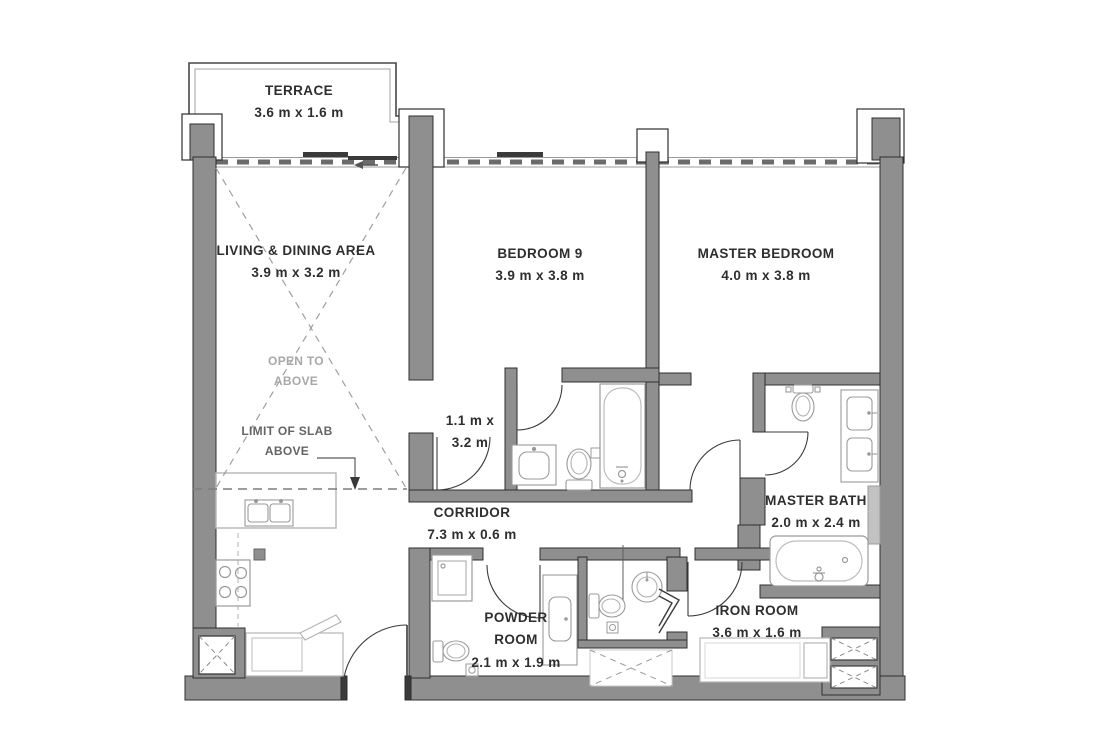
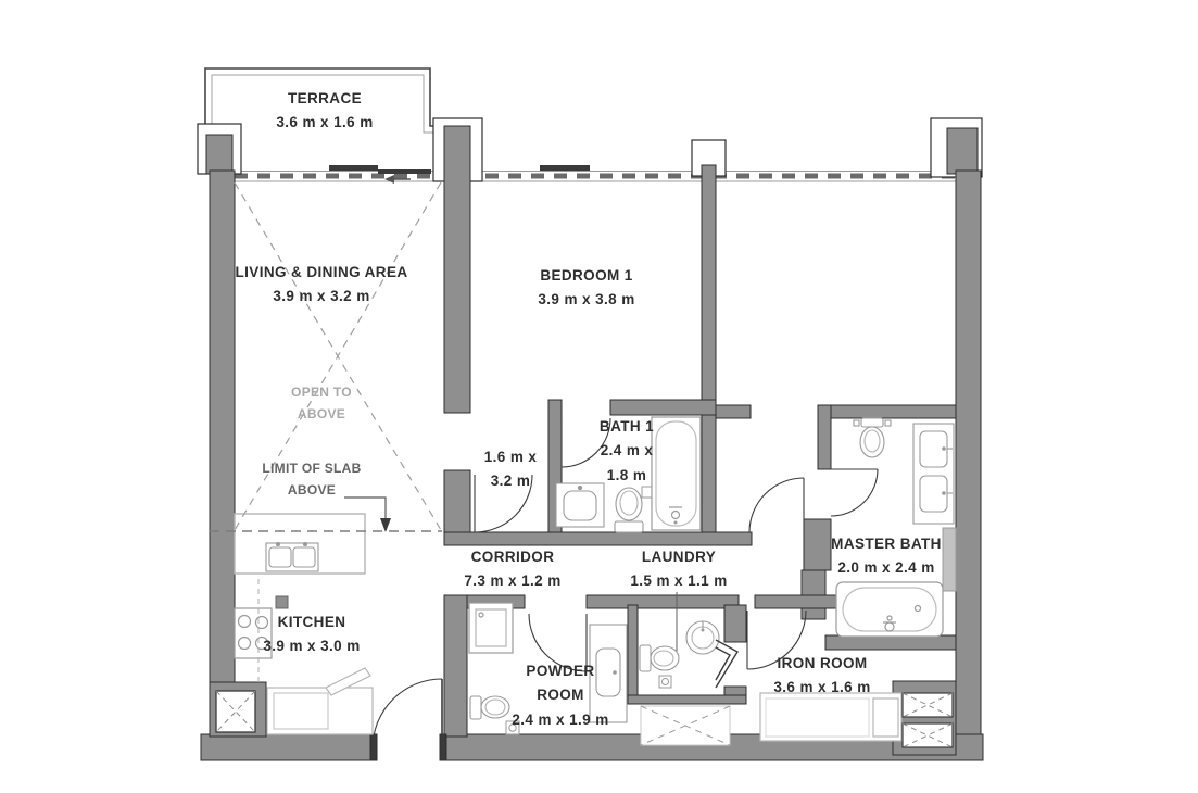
  TERRACE
  3.6 m x 1.6 m
  LIVING & DINING AREA
  3.9 m x 3.2 m
  OPEN TO
  ABOVE
  LIMIT OF SLAB
  ABOVE
- BEDROOM 9
+ BEDROOM 1
  3.9 m x 3.8 m
- MASTER BEDROOM
- 4.0 m x 3.8 m
- 1.1 m x
+ 1.6 m x
  3.2 m
+ BATH 1
+ 2.4 m x
+ 1.8 m
  CORRIDOR
- 7.3 m x 0.6 m
+ 7.3 m x 1.2 m
+ LAUNDRY
+ 1.5 m x 1.1 m
  MASTER BATH
  2.0 m x 2.4 m
+ KITCHEN
+ 3.9 m x 3.0 m
  POWDER
  ROOM
- 2.1 m x 1.9 m
+ 2.4 m x 1.9 m
  IRON ROOM
  3.6 m x 1.6 m
